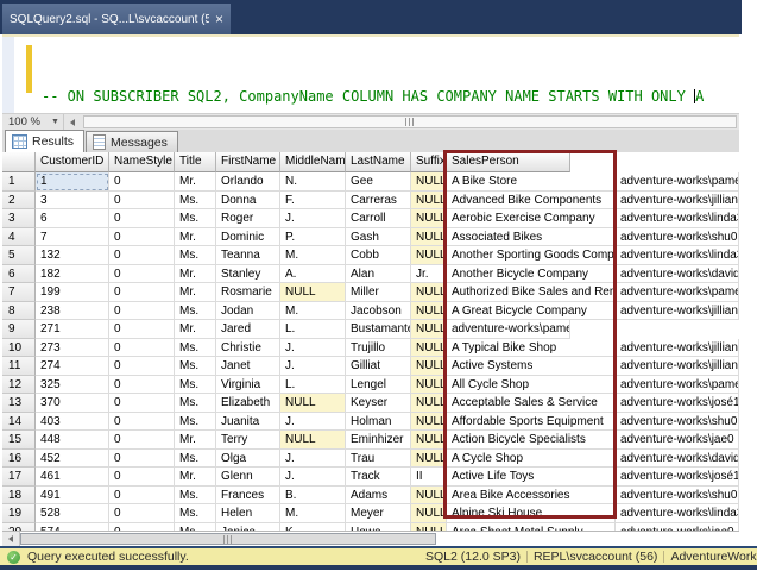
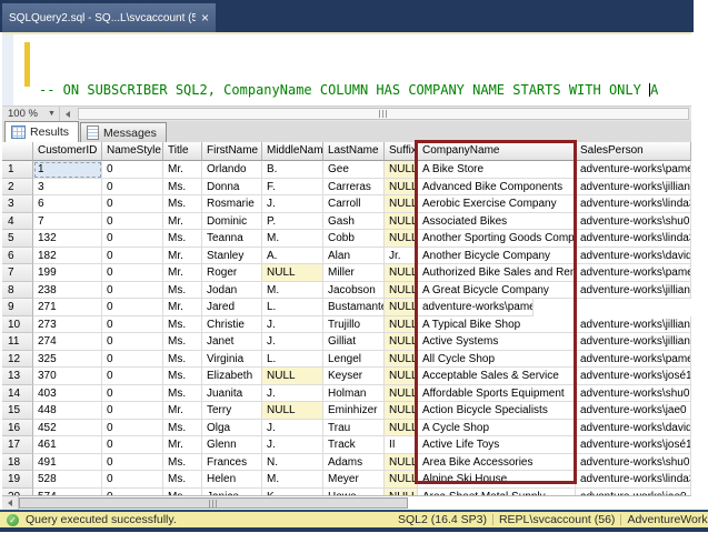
  SQLQuery2.sql - SQ...L\svcaccount (5
  ×
  -- ON SUBSCRIBER SQL2, CompanyName COLUMN HAS COMPANY NAME STARTS WITH ONLY A
  100 %
  Results
  Messages
  CustomerID
  NameStyle
  Title
  FirstName
  MiddleNam
  LastName
  Suffix
+ CompanyName
  SalesPerson
  1
  1
  0
  Mr.
  Orlando
- N.
+ B.
  Gee
  NULL
  A Bike Store
  adventure-works\pame
  2
  3
  0
  Ms.
  Donna
  F.
  Carreras
  NULL
  Advanced Bike Components
  adventure-works\jillian
  3
  6
  0
  Ms.
- Roger
+ Rosmarie
  J.
  Carroll
  NULL
  Aerobic Exercise Company
  adventure-works\linda
  4
  7
  0
  Mr.
  Dominic
  P.
  Gash
  NULL
  Associated Bikes
  adventure-works\shu0
  5
  132
  0
  Ms.
  Teanna
  M.
  Cobb
  NULL
  Another Sporting Goods Comp
  adventure-works\linda
  6
  182
  0
  Mr.
  Stanley
  A.
  Alan
  Jr.
  Another Bicycle Company
  adventure-works\david
  7
  199
  0
  Mr.
- Rosmarie
+ Roger
  NULL
  Miller
  NULL
  Authorized Bike Sales and Ren
  adventure-works\pame
  8
  238
  0
  Ms.
  Jodan
  M.
  Jacobson
  NULL
  A Great Bicycle Company
  adventure-works\jillian
  9
  271
  0
  Mr.
  Jared
  L.
  Bustamant
  NULL
  adventure-works\pame
  10
  273
  0
  Ms.
  Christie
  J.
  Trujillo
  NULL
  A Typical Bike Shop
  adventure-works\jillian
  11
  274
  0
  Ms.
  Janet
  J.
  Gilliat
  NULL
  Active Systems
  adventure-works\jillian
  12
  325
  0
  Ms.
  Virginia
  L.
  Lengel
  NULL
  All Cycle Shop
  adventure-works\pame
  13
  370
  0
  Ms.
  Elizabeth
  NULL
  Keyser
  NULL
  Acceptable Sales & Service
  adventure-works\josé1
  14
  403
  0
  Ms.
  Juanita
  J.
  Holman
  NULL
  Affordable Sports Equipment
  adventure-works\shu0
  15
  448
  0
  Mr.
  Terry
  NULL
  Eminhizer
  NULL
  Action Bicycle Specialists
  adventure-works\jae0
  16
  452
  0
  Ms.
  Olga
  J.
  Trau
  NULL
  A Cycle Shop
  adventure-works\david
  17
  461
  0
  Mr.
  Glenn
  J.
  Track
  II
  Active Life Toys
  adventure-works\josé1
  18
  491
  0
  Ms.
  Frances
- B.
+ N.
  Adams
  NULL
  Area Bike Accessories
  adventure-works\shu0
  19
  528
  0
  Ms.
  Helen
  M.
  Meyer
  NULL
  Alpine Ski House
  adventure-works\linda
  ✓
  Query executed successfully.
- SQL2 (12.0 SP3)
+ SQL2 (16.4 SP3)
  REPL\svcaccount (56)
  AdventureWork
